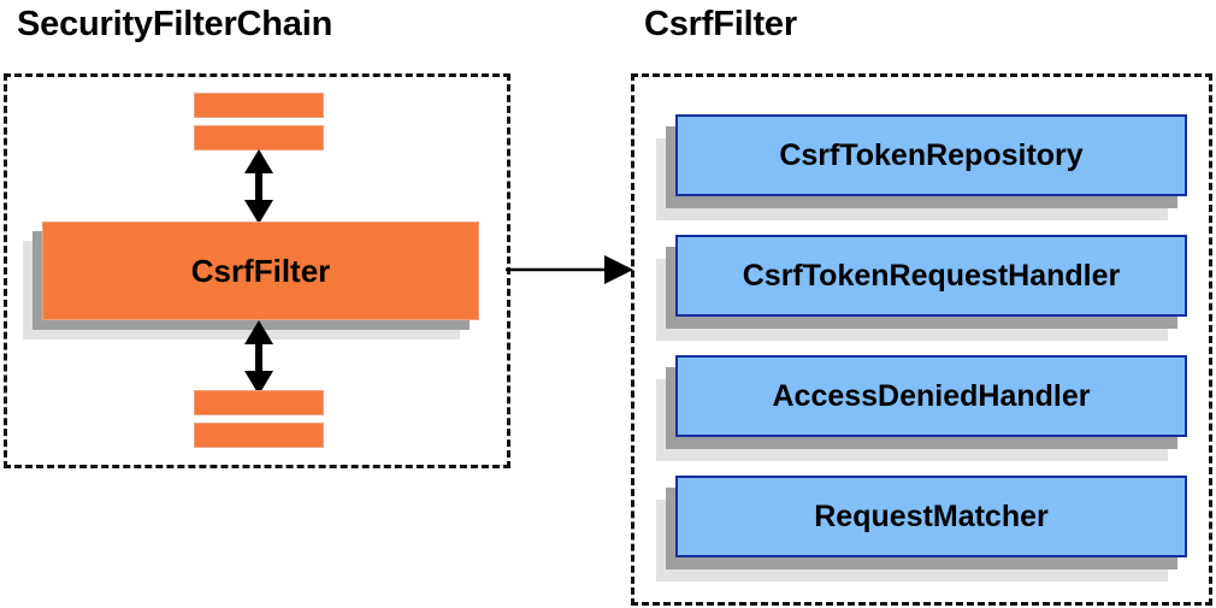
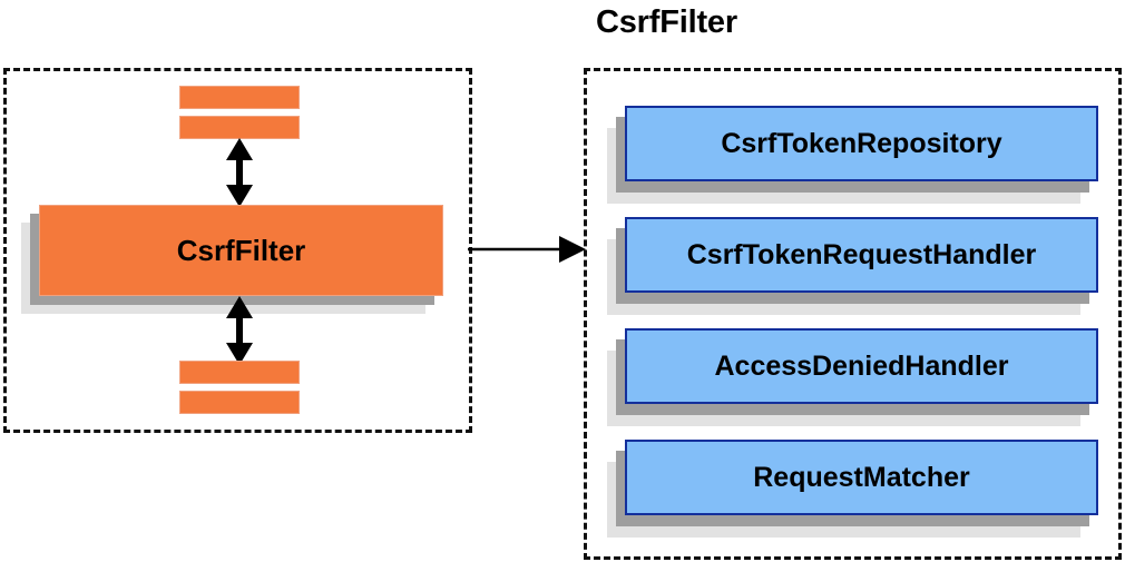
- SecurityFilterChain
  CsrfFilter
  CsrfFilter
  CsrfTokenRepository
  CsrfTokenRequestHandler
  AccessDeniedHandler
  RequestMatcher
